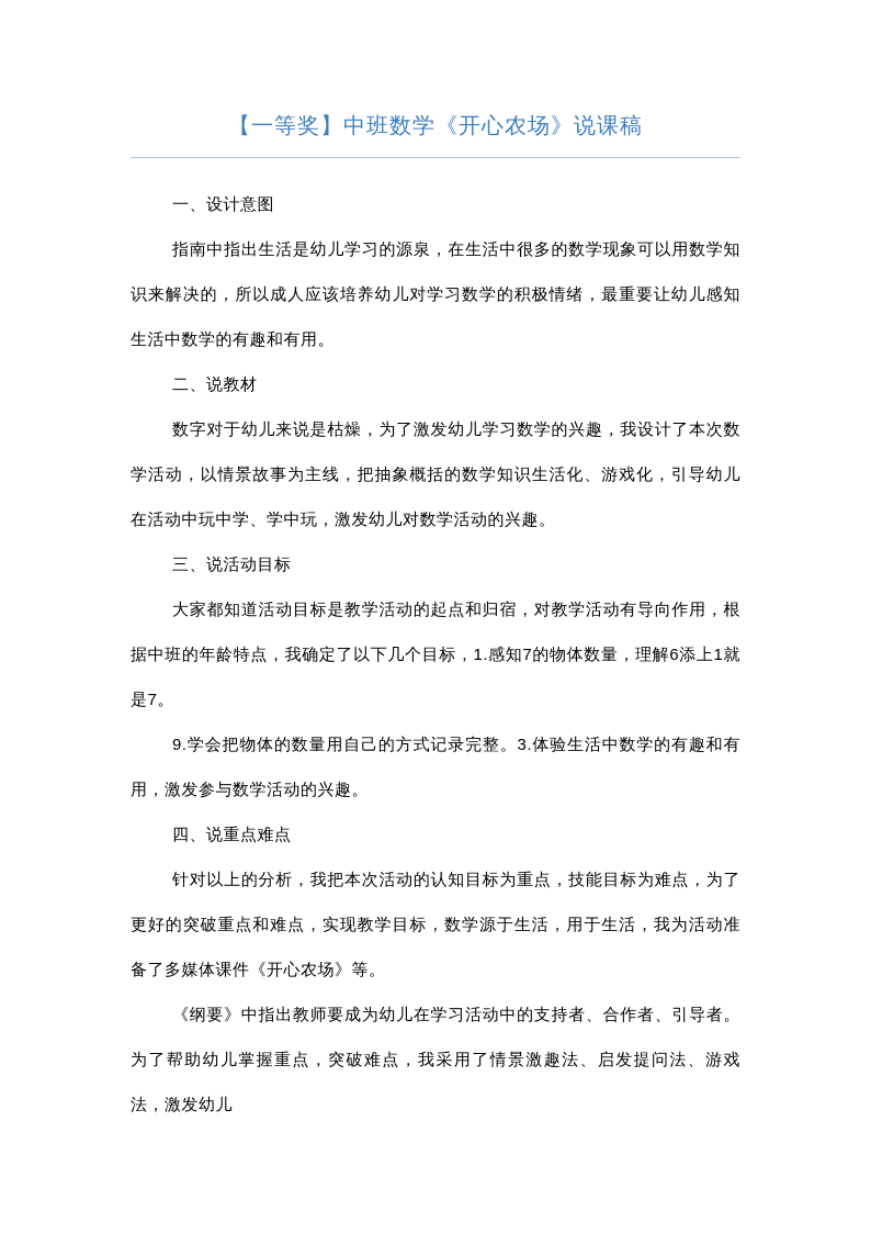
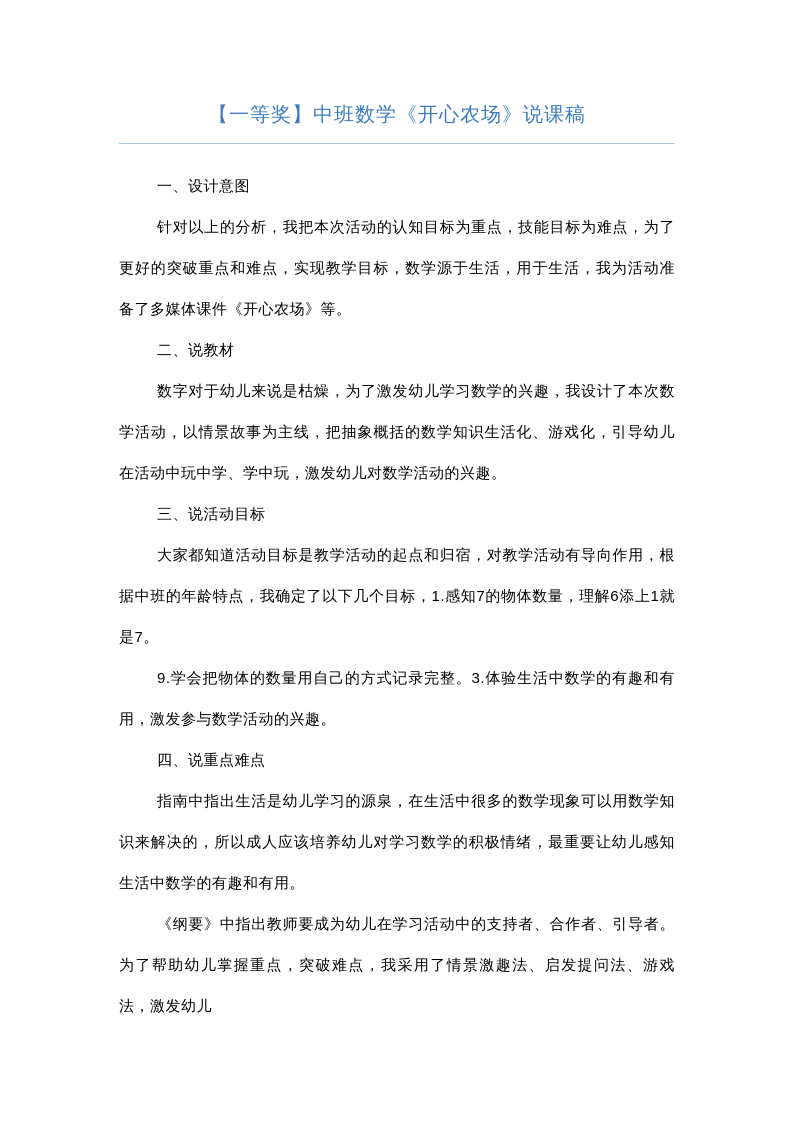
  【一等奖】中班数学《开心农场》说课稿
  一、设计意图
- 指南中指出生活是幼儿学习的源泉，在生活中很多的数学现象可以用数学知识来解决的，所以成人应该培养幼儿对学习数学的积极情绪，最重要让幼儿感知生活中数学的有趣和有用。
+ 针对以上的分析，我把本次活动的认知目标为重点，技能目标为难点，为了更好的突破重点和难点，实现教学目标，数学源于生活，用于生活，我为活动准备了多媒体课件《开心农场》等。
  二、说教材
  数字对于幼儿来说是枯燥，为了激发幼儿学习数学的兴趣，我设计了本次数学活动，以情景故事为主线，把抽象概括的数学知识生活化、游戏化，引导幼儿在活动中玩中学、学中玩，激发幼儿对数学活动的兴趣。
  三、说活动目标
  大家都知道活动目标是教学活动的起点和归宿，对教学活动有导向作用，根据中班的年龄特点，我确定了以下几个目标，1.感知7的物体数量，理解6添上1就是7。
  9.学会把物体的数量用自己的方式记录完整。3.体验生活中数学的有趣和有用，激发参与数学活动的兴趣。
  四、说重点难点
- 针对以上的分析，我把本次活动的认知目标为重点，技能目标为难点，为了更好的突破重点和难点，实现教学目标，数学源于生活，用于生活，我为活动准备了多媒体课件《开心农场》等。
+ 指南中指出生活是幼儿学习的源泉，在生活中很多的数学现象可以用数学知识来解决的，所以成人应该培养幼儿对学习数学的积极情绪，最重要让幼儿感知生活中数学的有趣和有用。
  《纲要》中指出教师要成为幼儿在学习活动中的支持者、合作者、引导者。为了帮助幼儿掌握重点，突破难点，我采用了情景激趣法、启发提问法、游戏法，激发幼儿
